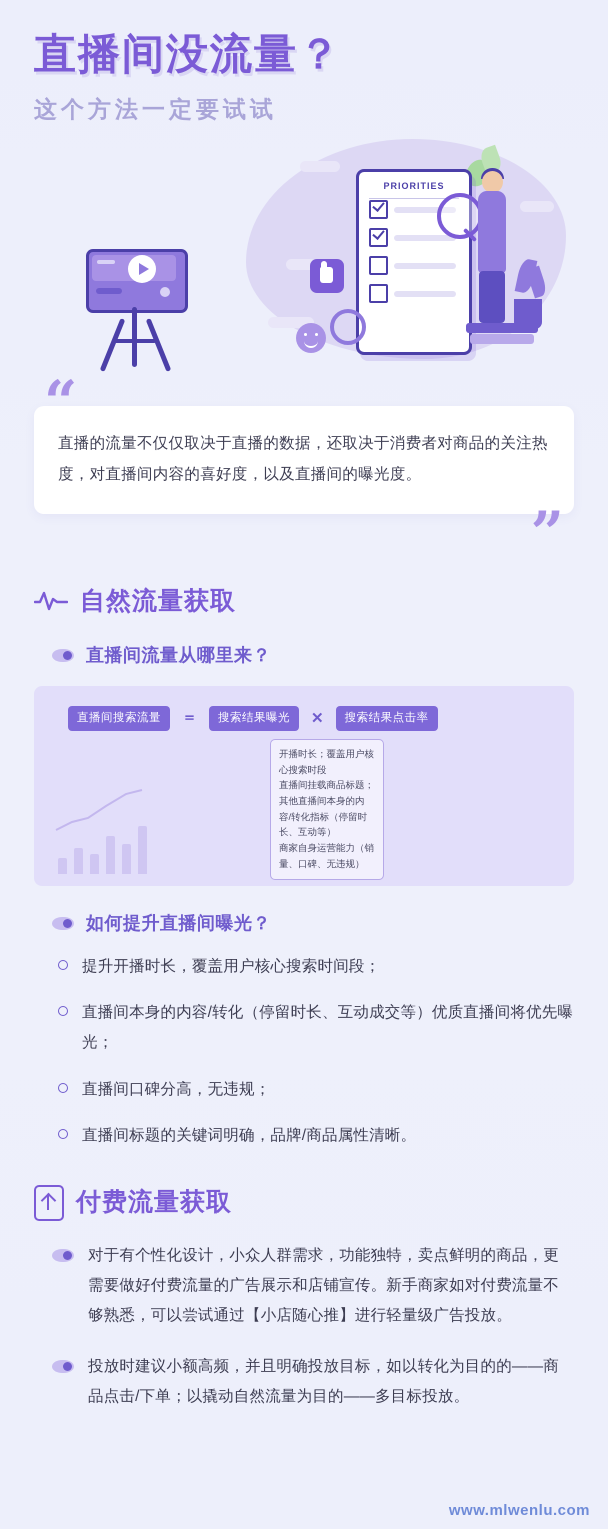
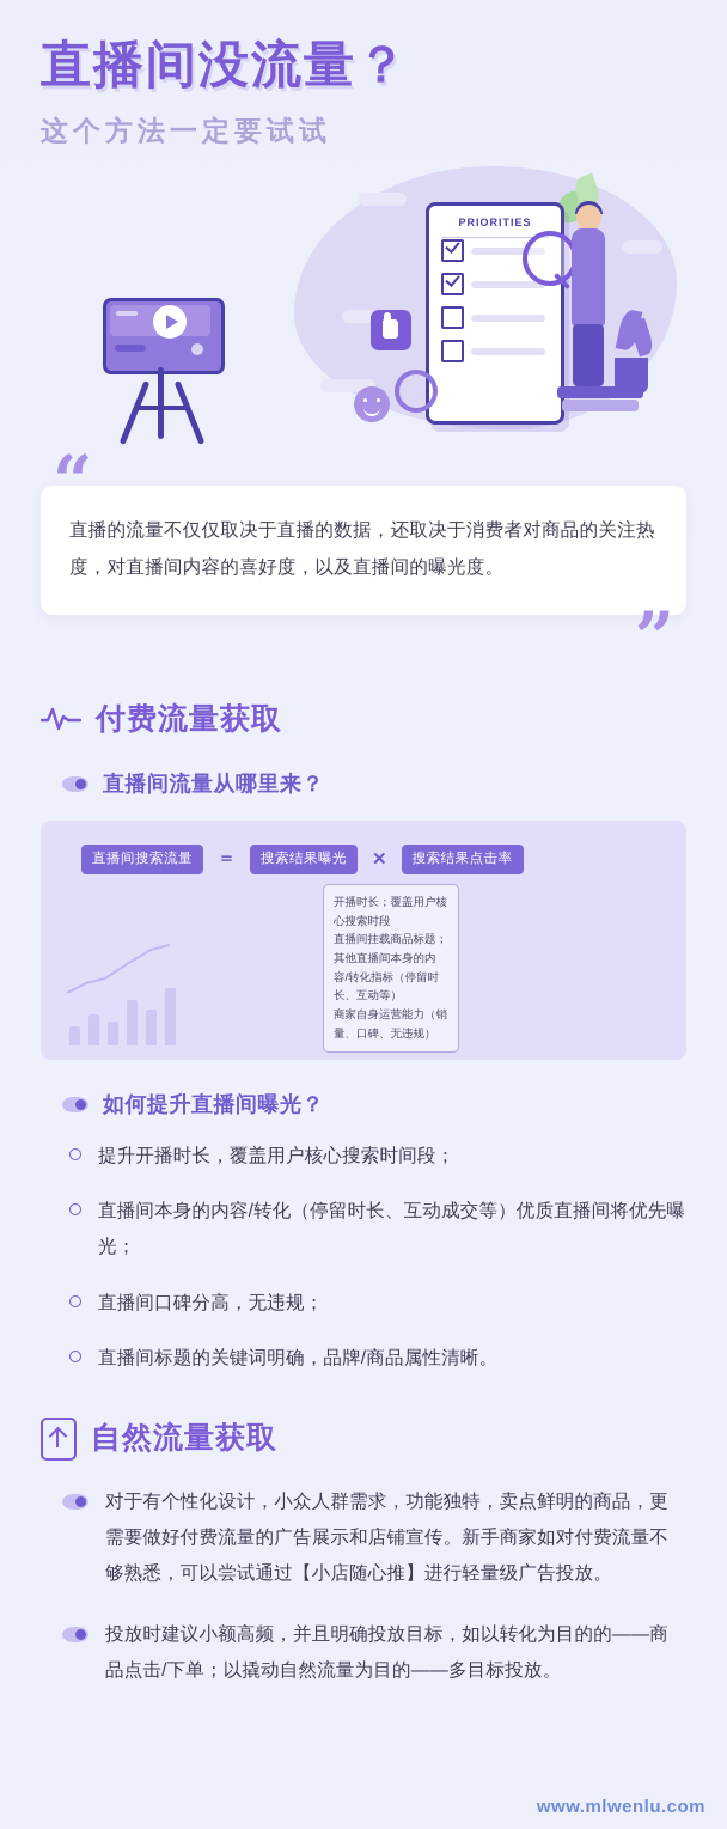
  直播间没流量？
  这个方法一定要试试
  PRIORITIES
  “
  直播的流量不仅仅取决于直播的数据，还取决于消费者对商品的关注热度，对直播间内容的喜好度，以及直播间的曝光度。
  ”
- 自然流量获取
+ 付费流量获取
  直播间流量从哪里来？
  直播间搜索流量
  ＝
  搜索结果曝光
  ✕
  搜索结果点击率
  开播时长；覆盖用户核心搜索时段
  直播间挂载商品标题；
  其他直播间本身的内容/转化指标（停留时长、互动等）
  商家自身运营能力（销量、口碑、无违规）
  如何提升直播间曝光？
  提升开播时长，覆盖用户核心搜索时间段；
  直播间本身的内容/转化（停留时长、互动成交等）优质直播间将优先曝光；
  直播间口碑分高，无违规；
  直播间标题的关键词明确，品牌/商品属性清晰。
- 付费流量获取
+ 自然流量获取
  对于有个性化设计，小众人群需求，功能独特，卖点鲜明的商品，更需要做好付费流量的广告展示和店铺宣传。新手商家如对付费流量不够熟悉，可以尝试通过【小店随心推】进行轻量级广告投放。
  投放时建议小额高频，并且明确投放目标，如以转化为目的的——商品点击/下单；以撬动自然流量为目的——多目标投放。
  www.mlwenlu.com
